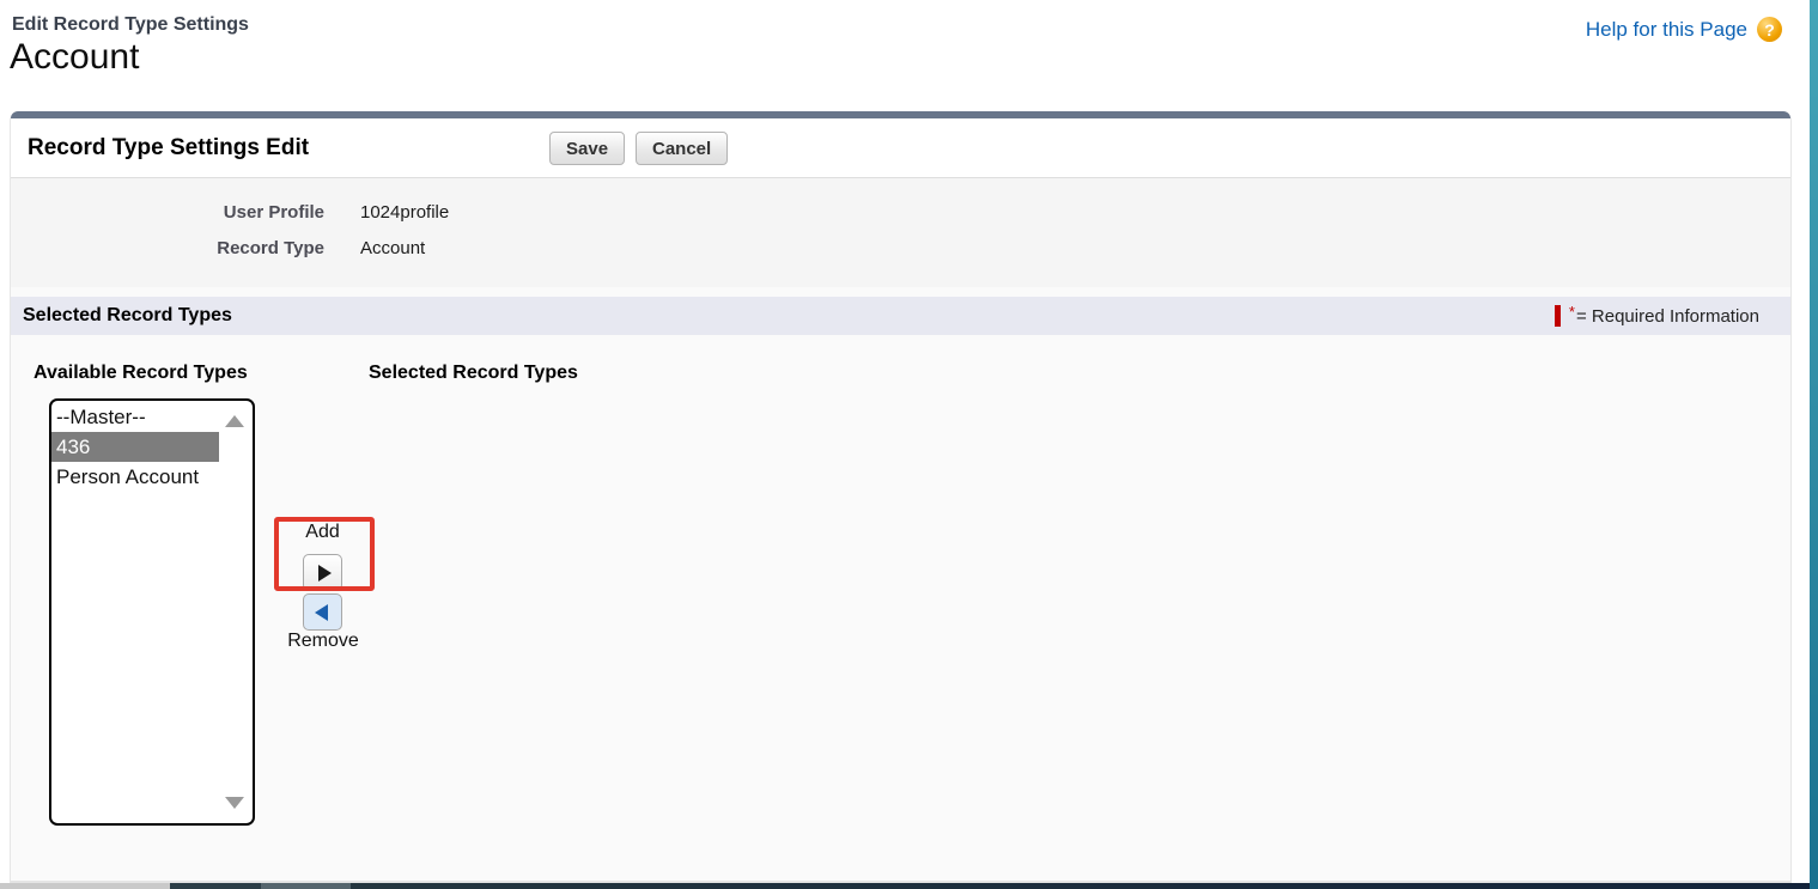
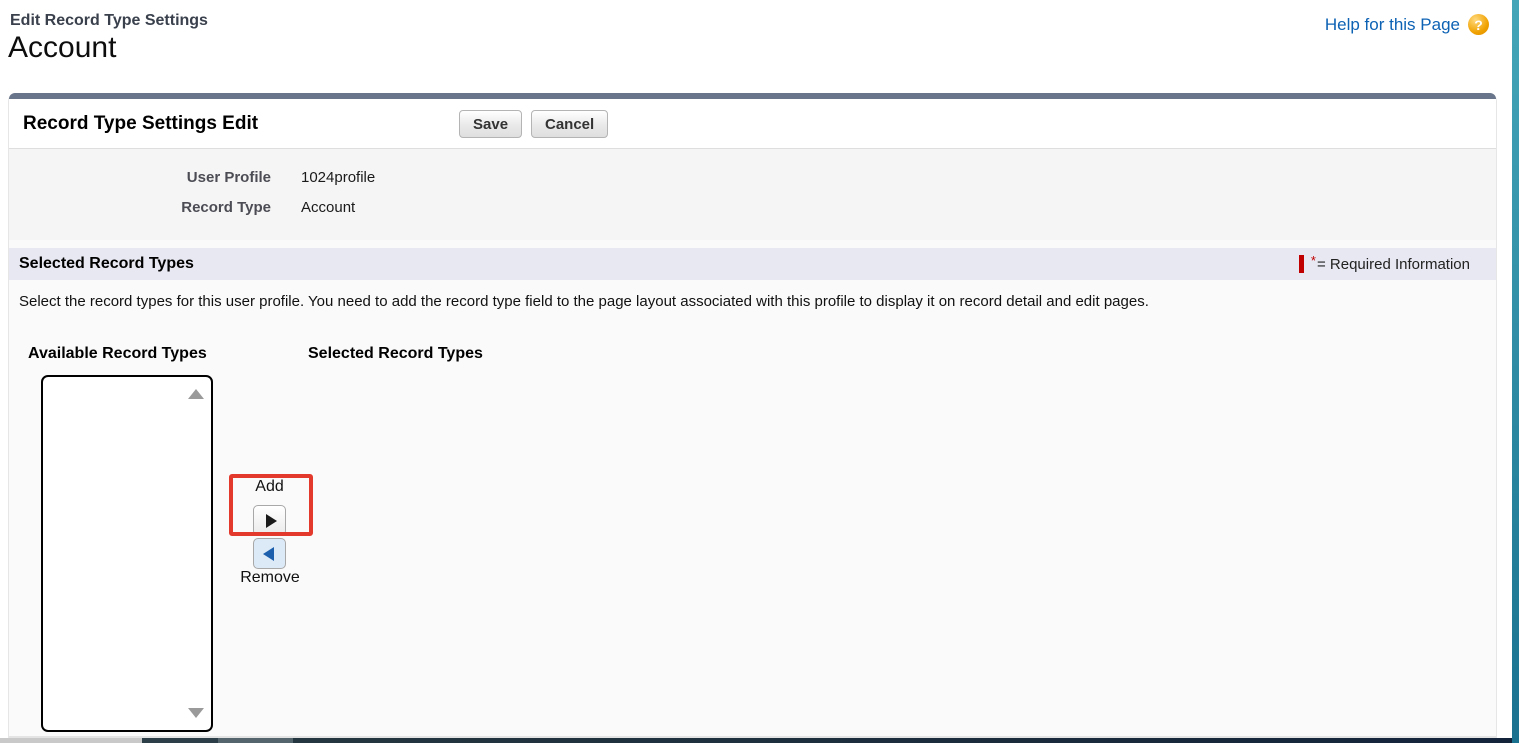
  Edit Record Type Settings
  Account
  Help for this Page
  ?
  Record Type Settings Edit
  Save
  Cancel
  User Profile
  1024profile
  Record Type
  Account
  Selected Record Types
  *
  = Required Information
+ Select the record types for this user profile. You need to add the record type field to the page layout associated with this profile to display it on record detail and edit pages.
  Available Record Types
  Selected Record Types
- --Master--
- 436
- Person Account
  Add
  Remove
